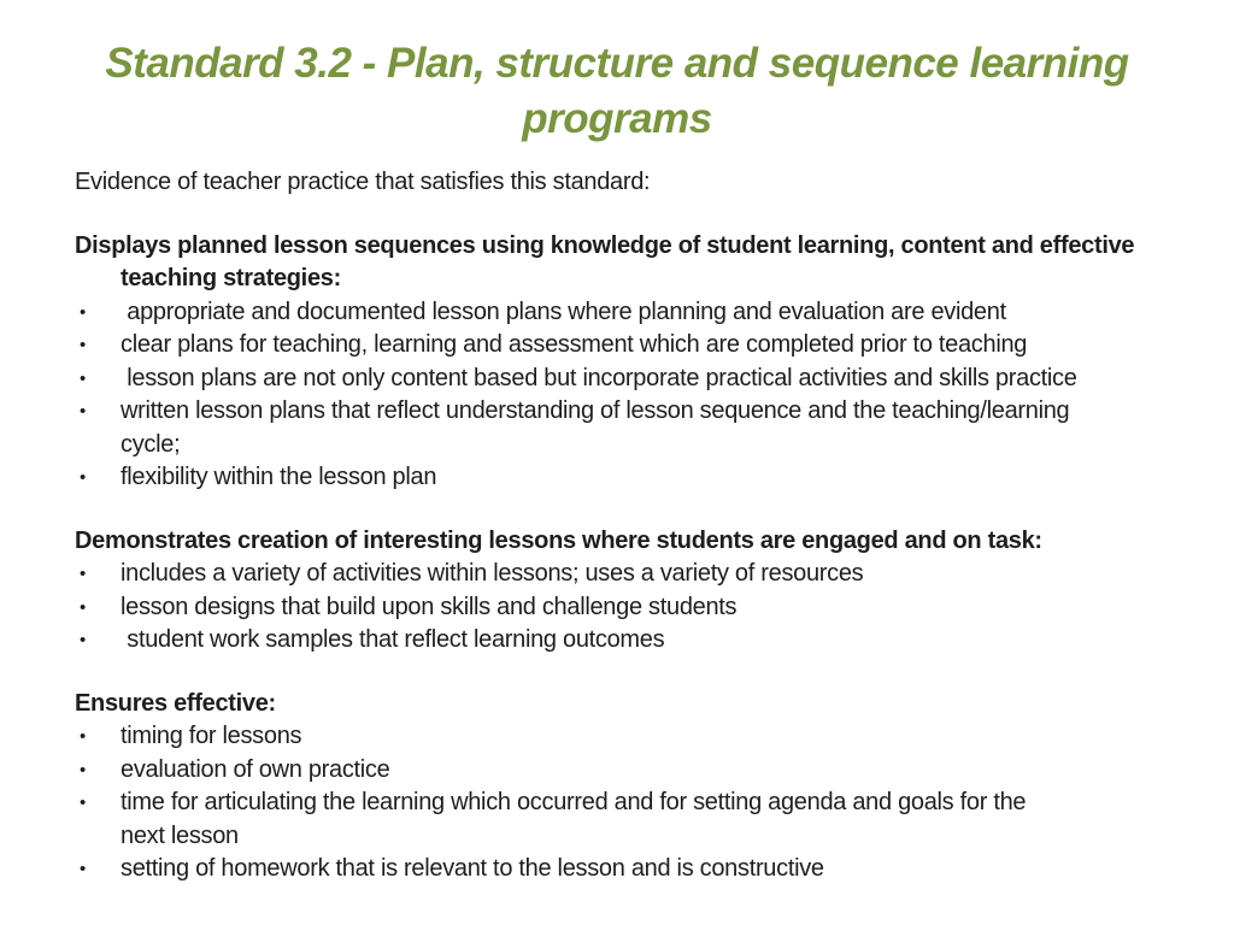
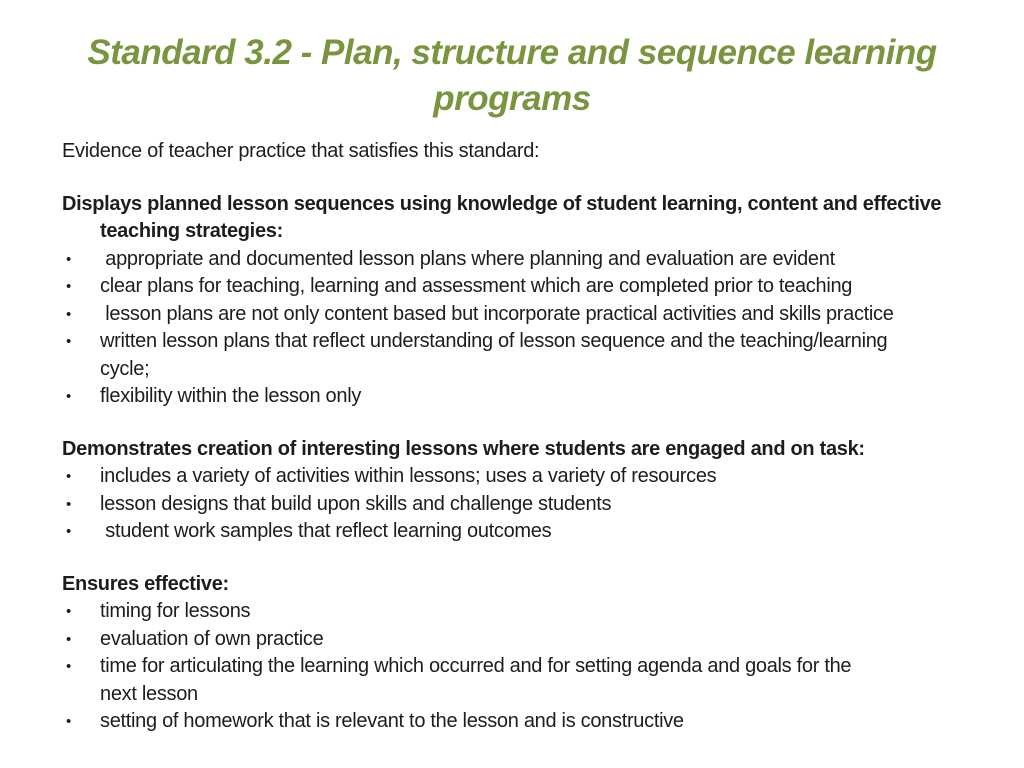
  Standard 3.2 - Plan, structure and sequence learning programs
  Evidence of teacher practice that satisfies this standard:
  Displays planned lesson sequences using knowledge of student learning, content and effective
  teaching strategies:
  •
  appropriate and documented lesson plans where planning and evaluation are evident
  •
  clear plans for teaching, learning and assessment which are completed prior to teaching
  •
  lesson plans are not only content based but incorporate practical activities and skills practice
  •
  written lesson plans that reflect understanding of lesson sequence and the teaching/learning
  cycle;
  •
- flexibility within the lesson plan
+ flexibility within the lesson only
  Demonstrates creation of interesting lessons where students are engaged and on task:
  •
  includes a variety of activities within lessons; uses a variety of resources
  •
  lesson designs that build upon skills and challenge students
  •
  student work samples that reflect learning outcomes
  Ensures effective:
  •
  timing for lessons
  •
  evaluation of own practice
  •
  time for articulating the learning which occurred and for setting agenda and goals for the
  next lesson
  •
  setting of homework that is relevant to the lesson and is constructive
